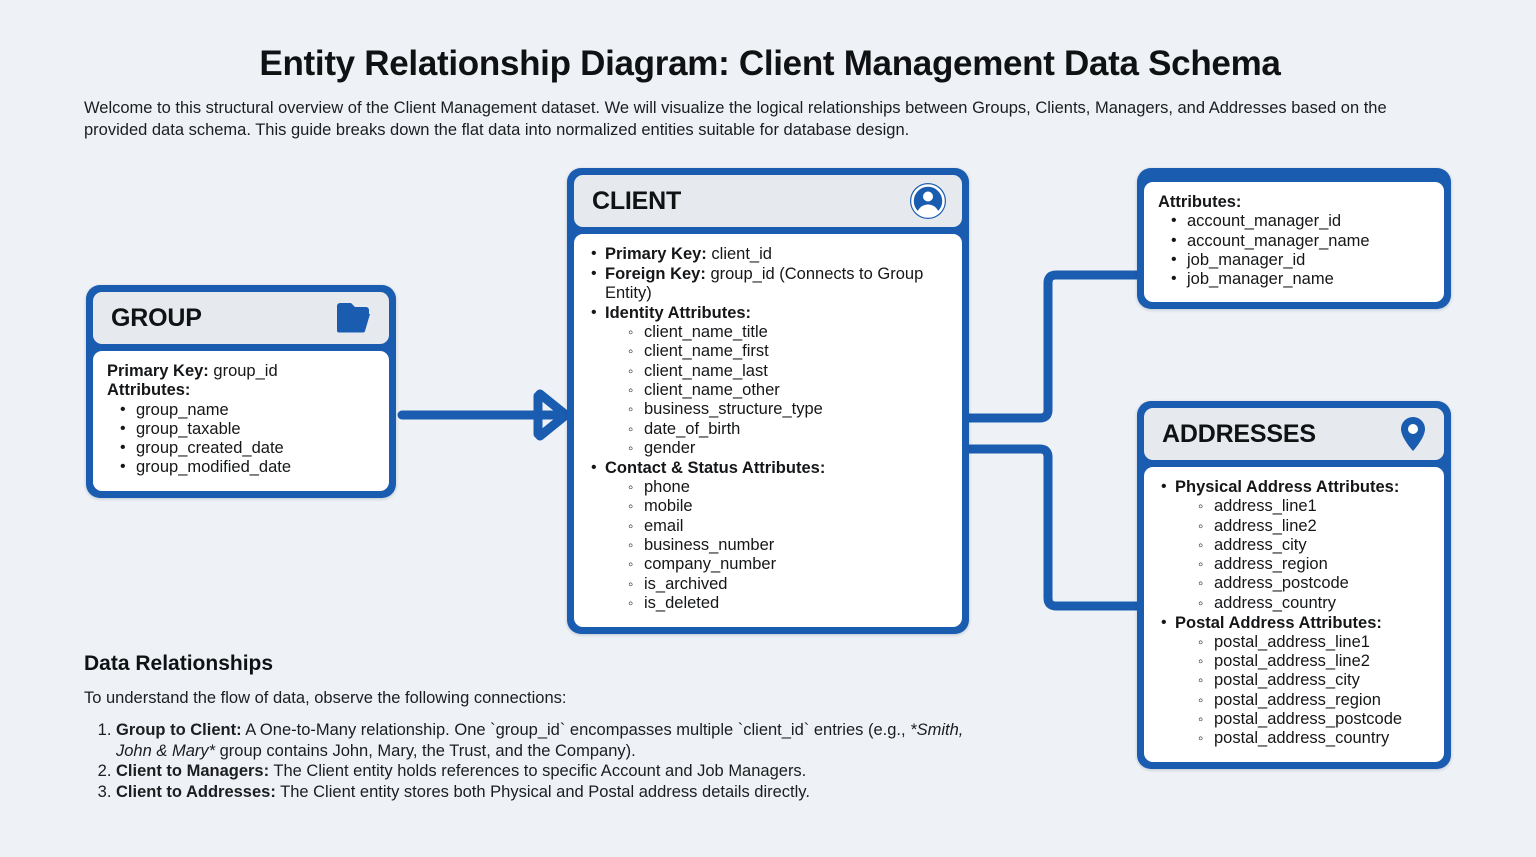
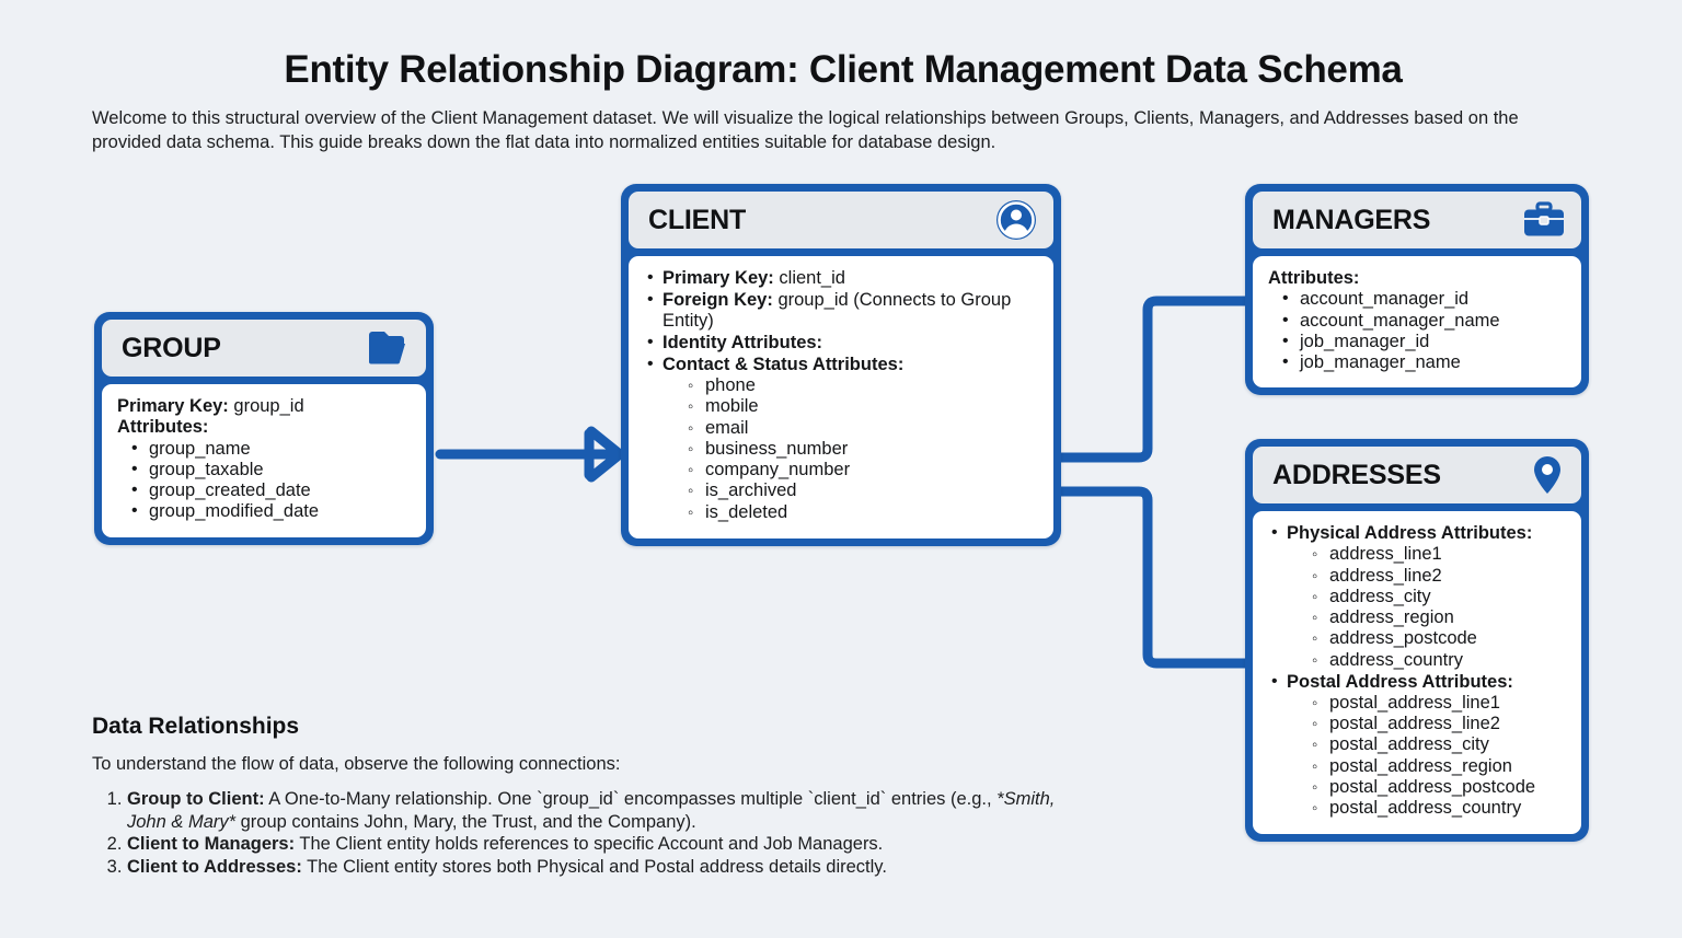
  Entity Relationship Diagram: Client Management Data Schema
  Welcome to this structural overview of the Client Management dataset. We will visualize the logical relationships between Groups, Clients, Managers, and Addresses based on the provided data schema. This guide breaks down the flat data into normalized entities suitable for database design.
  GROUP
  Primary Key: group_id
  Attributes:
  group_name
  group_taxable
  group_created_date
  group_modified_date
  CLIENT
  Primary Key: client_id
  Foreign Key: group_id (Connects to Group Entity)
  Identity Attributes:
- client_name_title
- client_name_first
- client_name_last
- client_name_other
- business_structure_type
- date_of_birth
- gender
  Contact & Status Attributes:
  phone
  mobile
  email
  business_number
  company_number
  is_archived
  is_deleted
+ MANAGERS
  Attributes:
  account_manager_id
  account_manager_name
  job_manager_id
  job_manager_name
  ADDRESSES
  Physical Address Attributes:
  address_line1
  address_line2
  address_city
  address_region
  address_postcode
  address_country
  Postal Address Attributes:
  postal_address_line1
  postal_address_line2
  postal_address_city
  postal_address_region
  postal_address_postcode
  postal_address_country
  Data Relationships
  To understand the flow of data, observe the following connections:
  Group to Client: A One-to-Many relationship. One `group_id` encompasses multiple `client_id` entries (e.g., *Smith, John & Mary* group contains John, Mary, the Trust, and the Company).
  Client to Managers: The Client entity holds references to specific Account and Job Managers.
  Client to Addresses: The Client entity stores both Physical and Postal address details directly.
